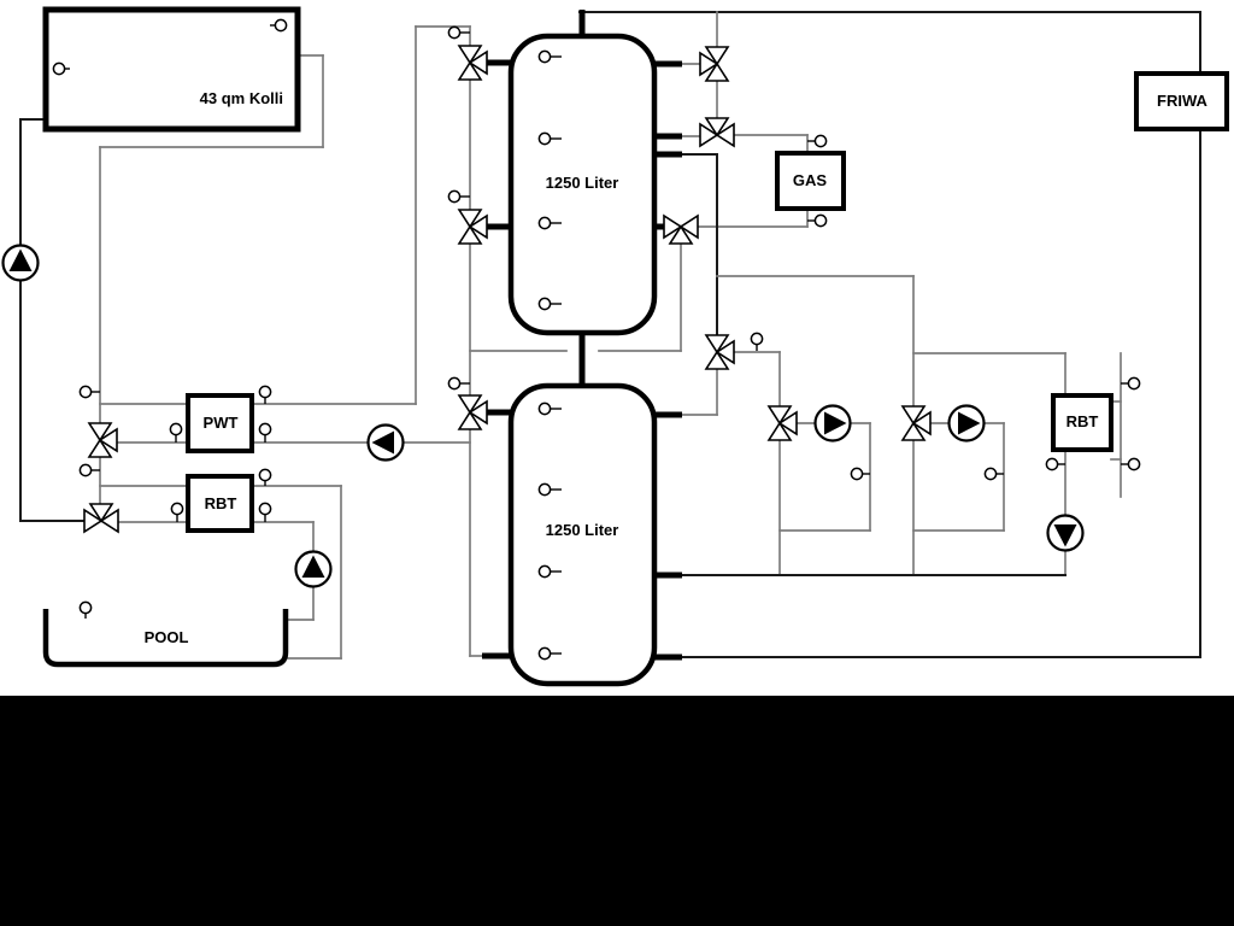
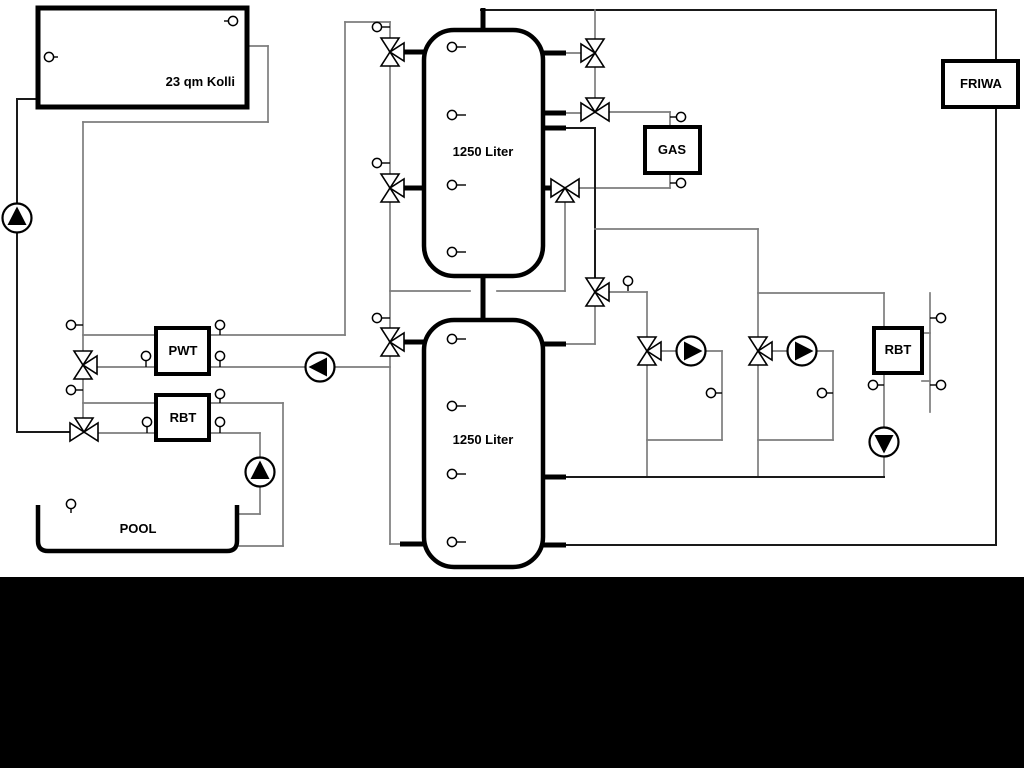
- 43 qm Kolli
+ 23 qm Kolli
  1250 Liter
  1250 Liter
  PWT
  RBT
  GAS
  FRIWA
  RBT
  POOL
